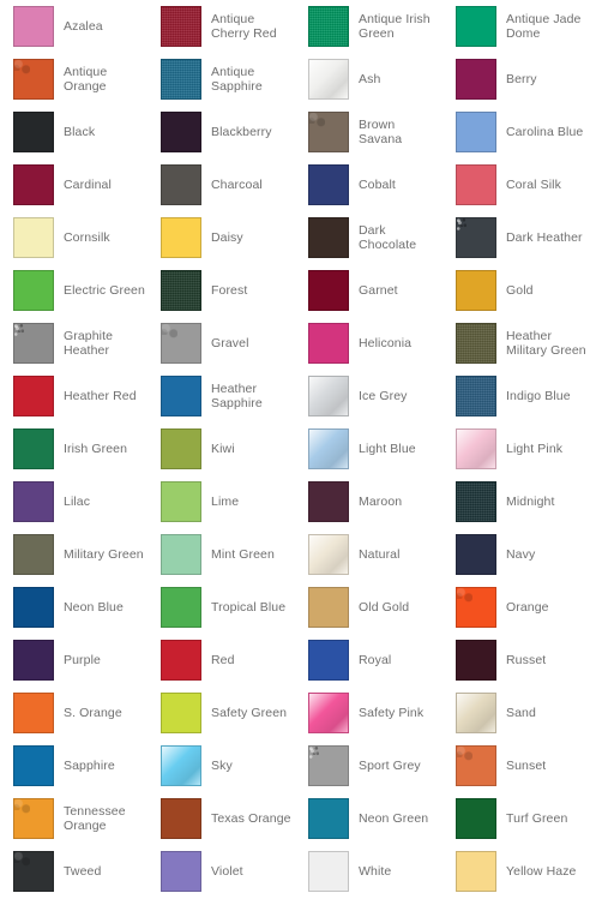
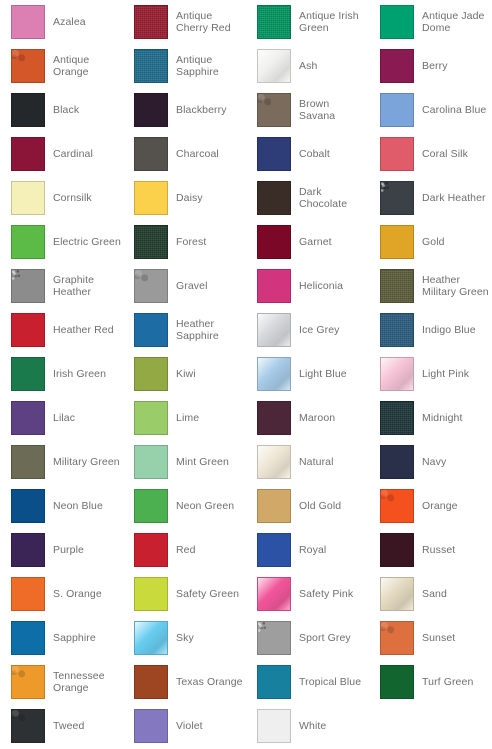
  Azalea
  Antique Cherry Red
  Antique Irish Green
  Antique Jade Dome
  Antique Orange
  Antique Sapphire
  Ash
  Berry
  Black
  Blackberry
  Brown Savana
  Carolina Blue
  Cardinal
  Charcoal
  Cobalt
  Coral Silk
  Cornsilk
  Daisy
  Dark Chocolate
  Dark Heather
  Electric Green
  Forest
  Garnet
  Gold
  Graphite Heather
  Gravel
  Heliconia
  Heather Military Green
  Heather Red
  Heather Sapphire
  Ice Grey
  Indigo Blue
  Irish Green
  Kiwi
  Light Blue
  Light Pink
  Lilac
  Lime
  Maroon
  Midnight
  Military Green
  Mint Green
  Natural
  Navy
  Neon Blue
- Tropical Blue
+ Neon Green
  Old Gold
  Orange
  Purple
  Red
  Royal
  Russet
  S. Orange
  Safety Green
  Safety Pink
  Sand
  Sapphire
  Sky
  Sport Grey
  Sunset
  Tennessee Orange
  Texas Orange
- Neon Green
+ Tropical Blue
  Turf Green
  Tweed
  Violet
  White
- Yellow Haze
